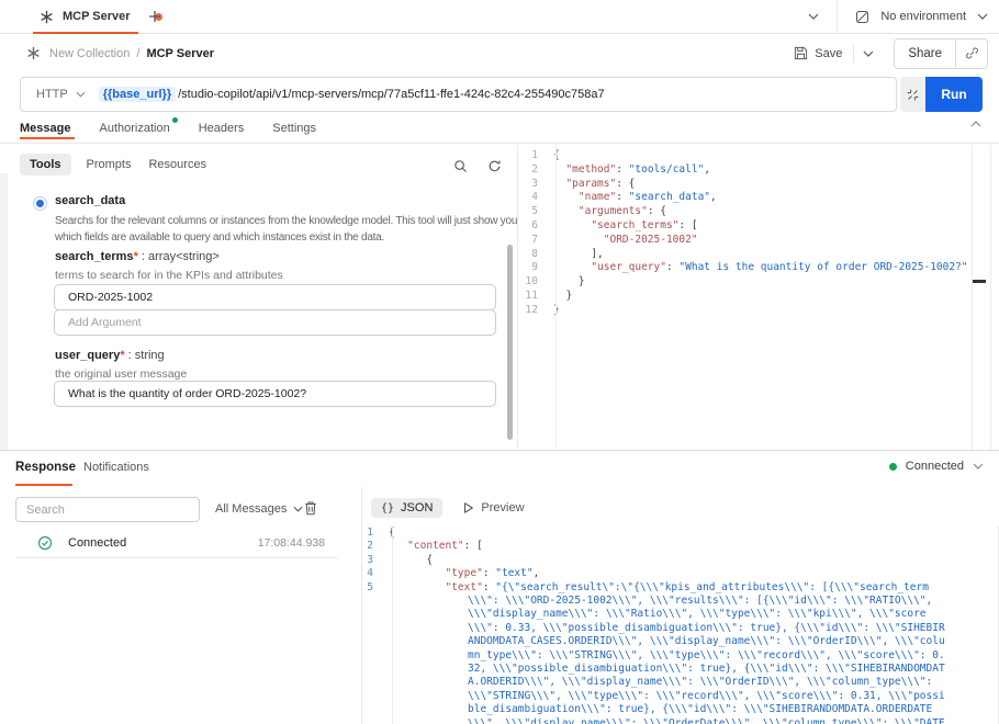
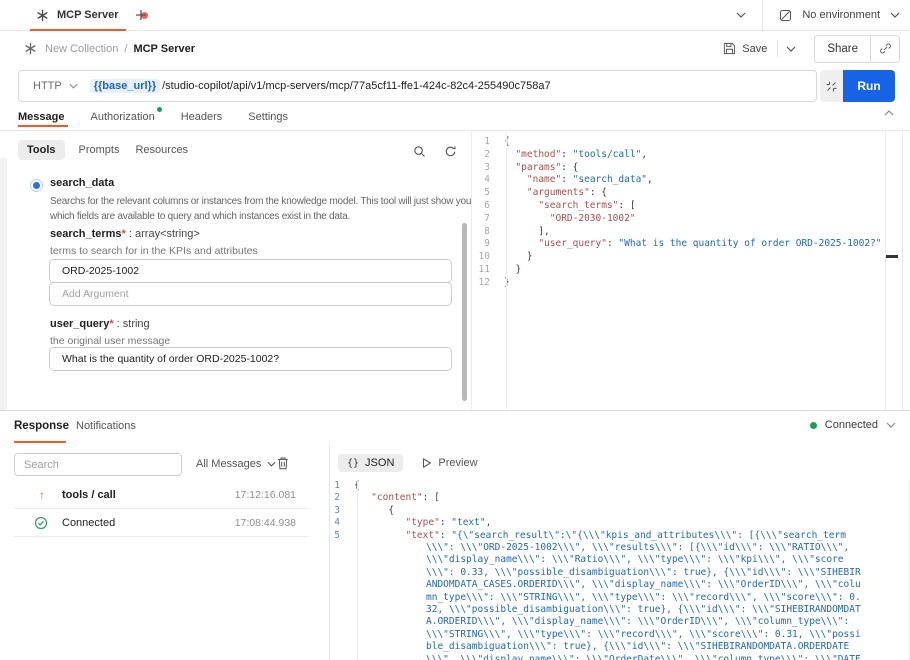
  MCP Server
  No environment
  New Collection
  /
  MCP Server
  Save
  Share
  HTTP
  {{base_url}}
  /studio-copilot/api/v1/mcp-servers/mcp/77a5cf11-ffe1-424c-82c4-255490c758a7
  Run
  Message
  Authorization
  Headers
  Settings
  Tools
  Prompts
  Resources
  search_data
  Searchs for the relevant columns or instances from the knowledge model. This tool will just show you which fields are available to query and which instances exist in the data.
  search_terms* : array<string>
  terms to search for in the KPIs and attributes
  ORD-2025-1002
  Add Argument
  user_query* : string
  the original user message
  What is the quantity of order ORD-2025-1002?
  1
  2
  "method": "tools/call",
  3
  "params": {
  4
  "name": "search_data",
  5
  "arguments": {
  6
  "search_terms": [
  7
- "ORD-2025-1002"
+ "ORD-2030-1002"
  8
  ],
  9
  "user_query": "What is the quantity of order ORD-2025-1002?"
  10
  }
  11
  }
  12
  Response
  Notifications
  Connected
  Search
  All Messages
+ ↑
+ tools / call
+ 17:12:16.081
  Connected
  17:08:44.938
  {}
  JSON
  Preview
  1
  2
  "content": [
  3
  {
  4
  "type": "text",
  5
  "text": "{\"search_result\":\"{\\\"kpis_and_attributes\\\": [{\\\"search_term\\\": \\\"ORD-2025-1002\\\", \\\"results\\\": [{\\\"id\\\": \\\"RATIO\\\", \\\"display_name\\\": \\\"Ratio\\\", \\\"type\\\": \\\"kpi\\\", \\\"score\\\": 0.33, \\\"possible_disambiguation\\\": true}, {\\\"id\\\": \\\"SIHEBIRANDOMDATA_CASES.ORDERID\\\", \\\"display_name\\\": \\\"OrderID\\\", \\\"column_type\\\": \\\"STRING\\\", \\\"type\\\": \\\"record\\\", \\\"score\\\": 0.32, \\\"possible_disambiguation\\\": true}, {\\\"id\\\": \\\"SIHEBIRANDOMDATA.ORDERID\\\", \\\"display_name\\\": \\\"OrderID\\\", \\\"column_type\\\": \\\"STRING\\\", \\\"type\\\": \\\"record\\\", \\\"score\\\": 0.31, \\\"possible_disambiguation\\\": true}, {\\\"id\\\": \\\"SIHEBIRANDOMDATA.ORDERDATE\\\", \\\"display_name\\\": \\\"OrderDate\\\", \\\"column_type\\\": \\\"DATE
